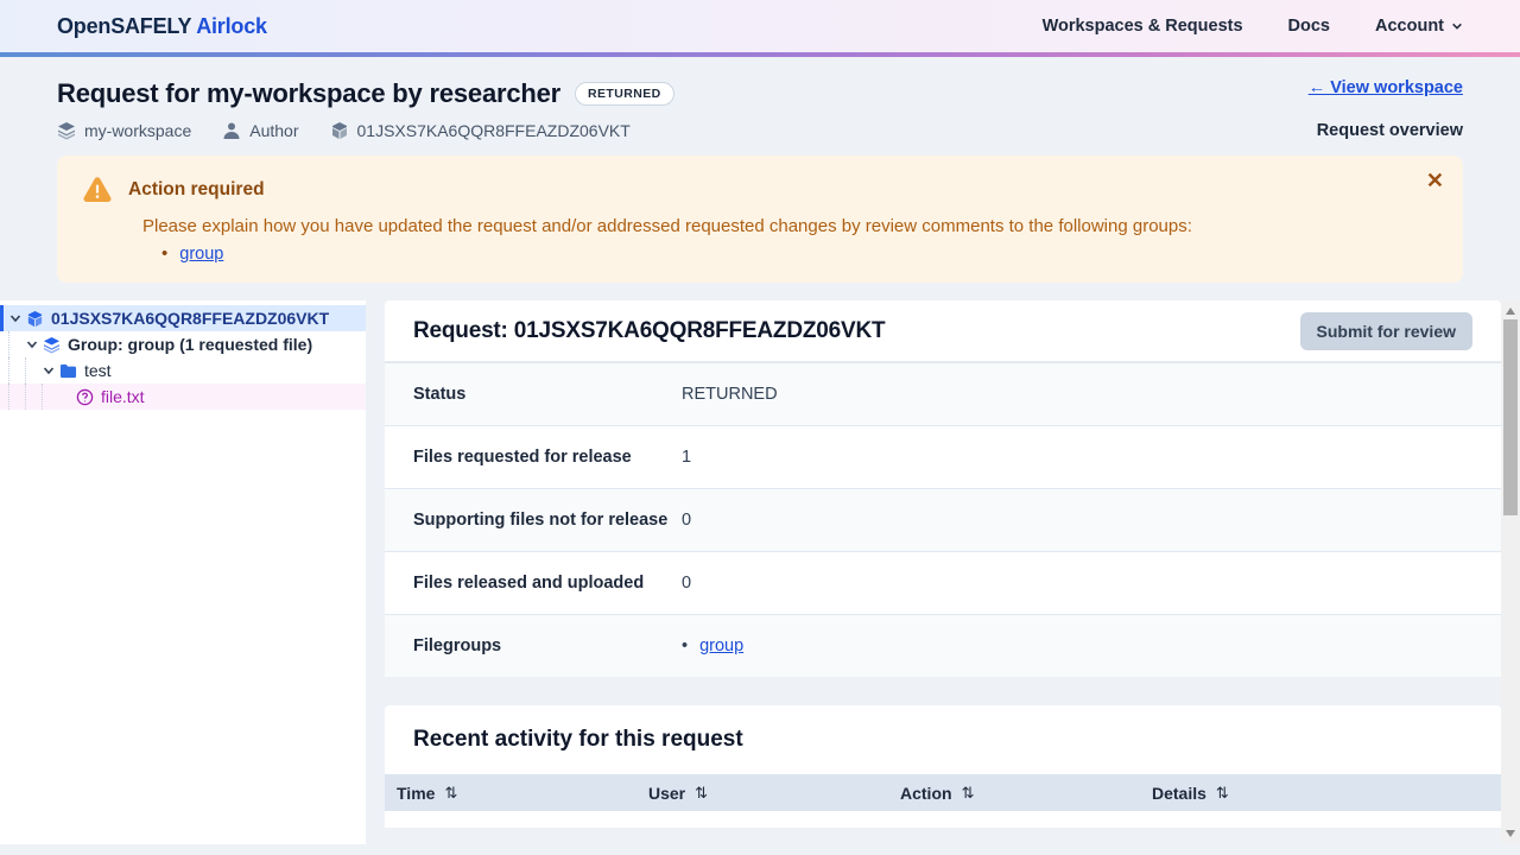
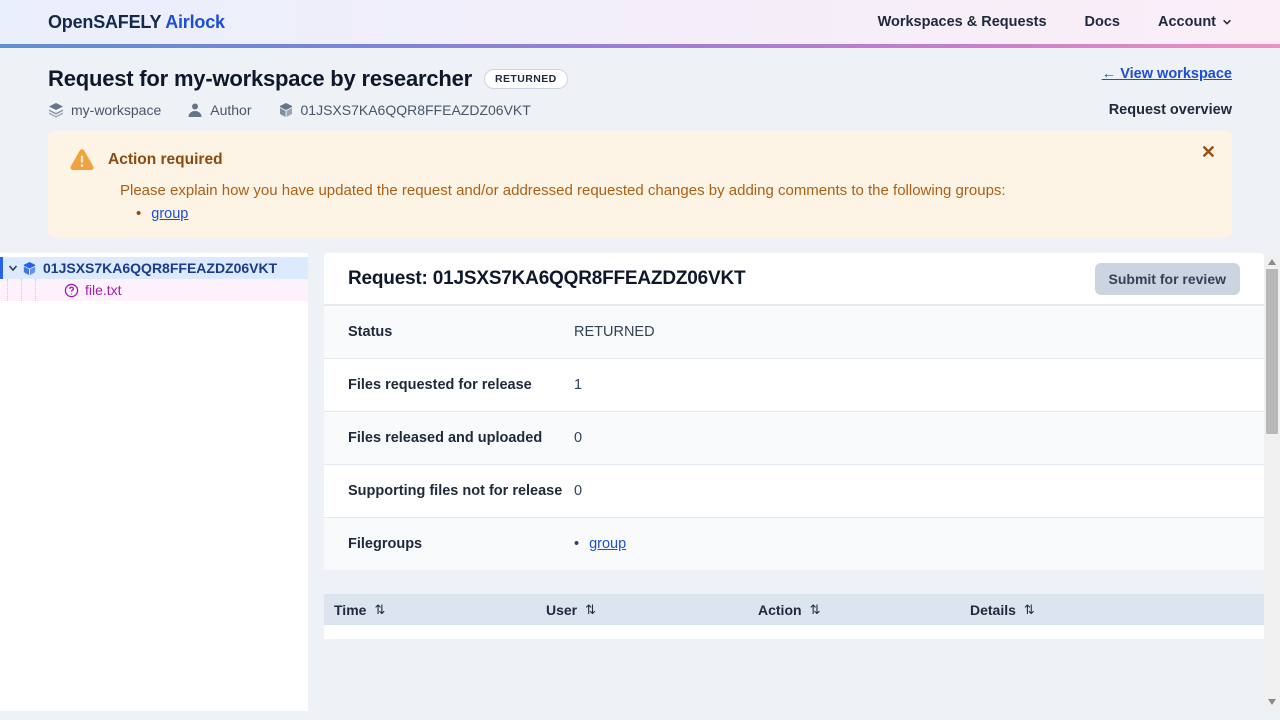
  OpenSAFELY Airlock
  Workspaces & Requests
  Docs
  Account
  Request for my-workspace by researcher
  RETURNED
  ← View workspace
  my-workspace
  Author
  01JSXS7KA6QQR8FFEAZDZ06VKT
  Request overview
  Action required
- Please explain how you have updated the request and/or addressed requested changes by review comments to the following groups:
+ Please explain how you have updated the request and/or addressed requested changes by adding comments to the following groups:
  •
  group
  ✕
  01JSXS7KA6QQR8FFEAZDZ06VKT
- Group: group (1 requested file)
- test
  file.txt
  Request: 01JSXS7KA6QQR8FFEAZDZ06VKT
  Submit for review
  Status
  RETURNED
  Files requested for release
  1
- Supporting files not for release
+ Files released and uploaded
  0
- Files released and uploaded
+ Supporting files not for release
  0
  Filegroups
  •
  group
- Recent activity for this request
  Time
  ⇅
  User
  ⇅
  Action
  ⇅
  Details
  ⇅
